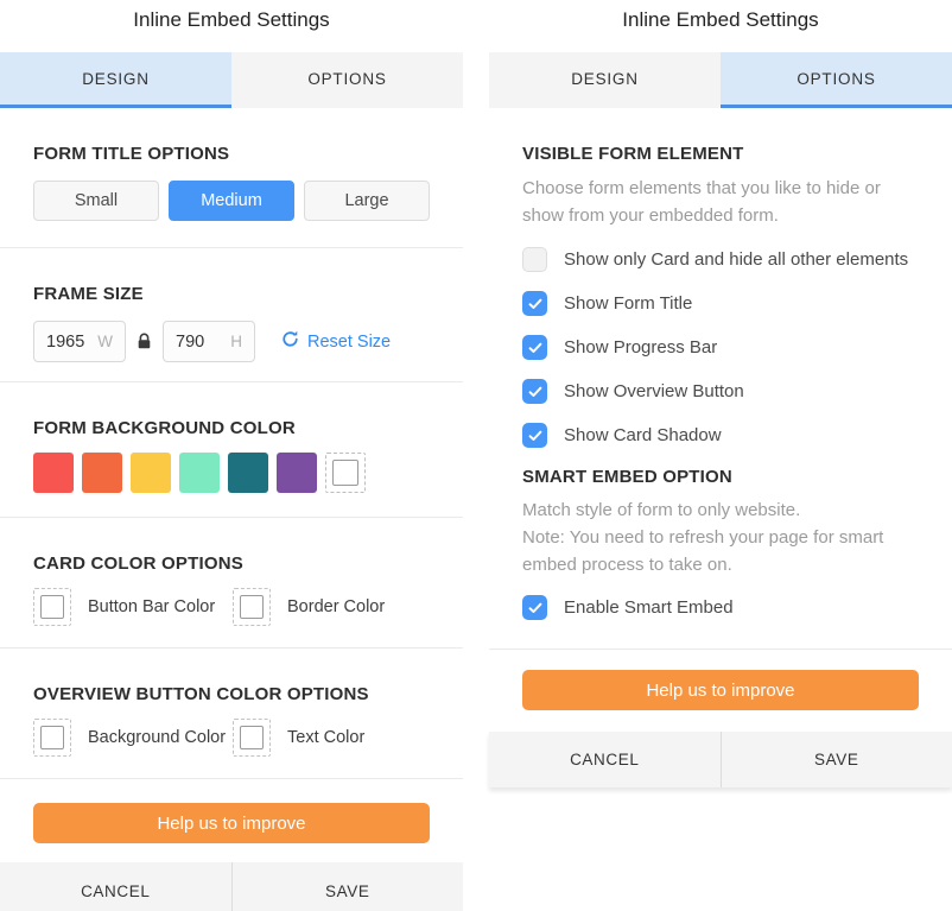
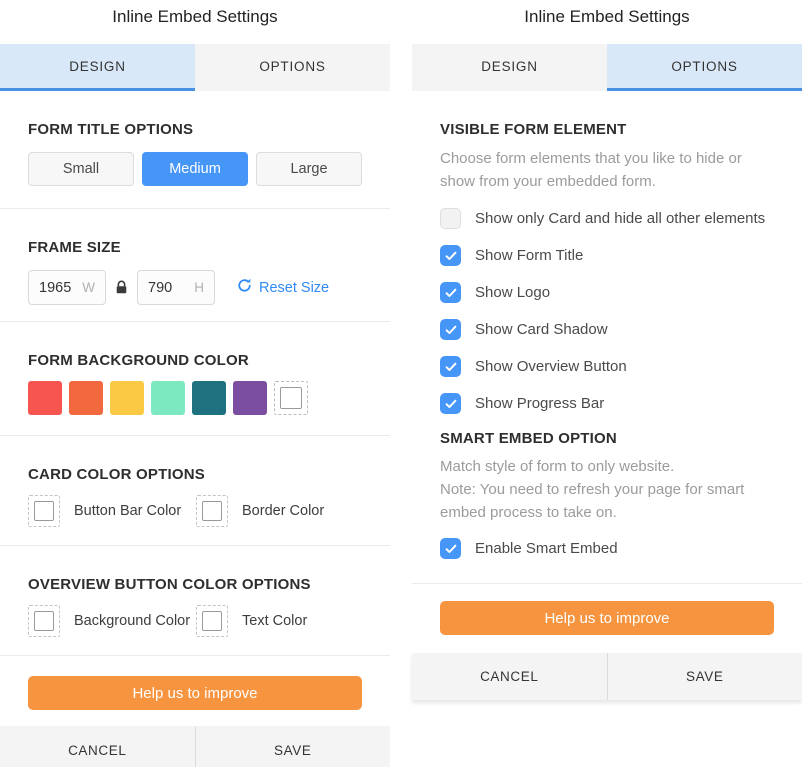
  Inline Embed Settings
  DESIGN
  OPTIONS
  FORM TITLE OPTIONS
  Small
  Medium
  Large
  FRAME SIZE
  1965
  W
  790
  H
  Reset Size
  FORM BACKGROUND COLOR
  CARD COLOR OPTIONS
  Button Bar Color
  Border Color
  OVERVIEW BUTTON COLOR OPTIONS
  Background Color
  Text Color
  Help us to improve
  CANCEL
  SAVE
  Inline Embed Settings
  DESIGN
  OPTIONS
  VISIBLE FORM ELEMENT
  Choose form elements that you like to hide or show from your embedded form.
  Show only Card and hide all other elements
  Show Form Title
+ Show Logo
- Show Progress Bar
+ Show Card Shadow
  Show Overview Button
- Show Card Shadow
+ Show Progress Bar
  SMART EMBED OPTION
  Match style of form to only website.
  Note: You need to refresh your page for smart embed process to take on.
  Enable Smart Embed
  Help us to improve
  CANCEL
  SAVE
